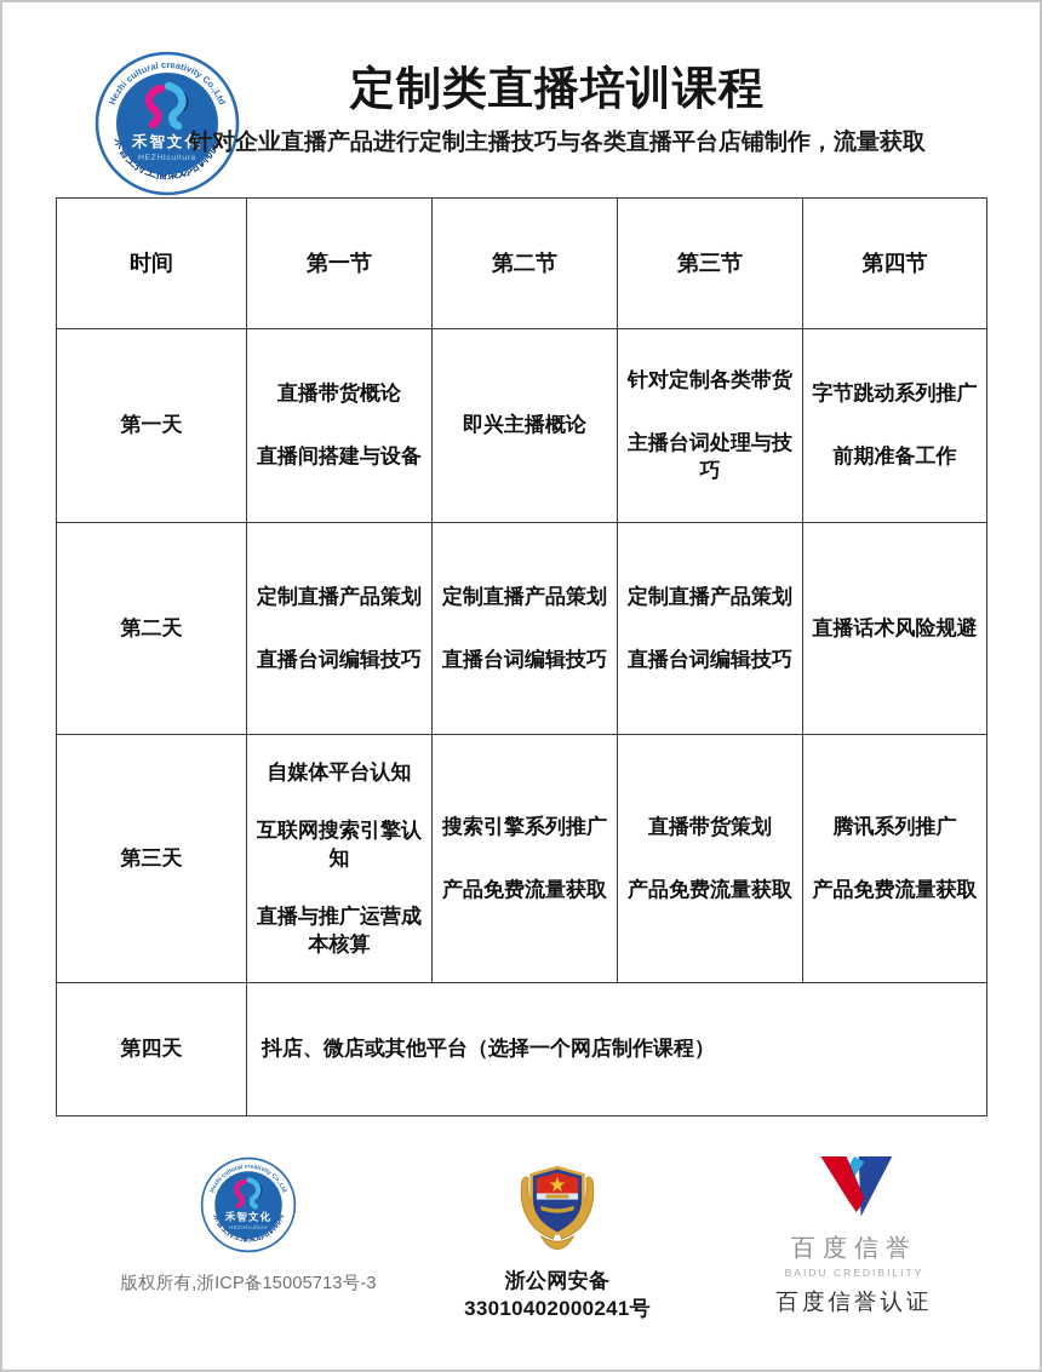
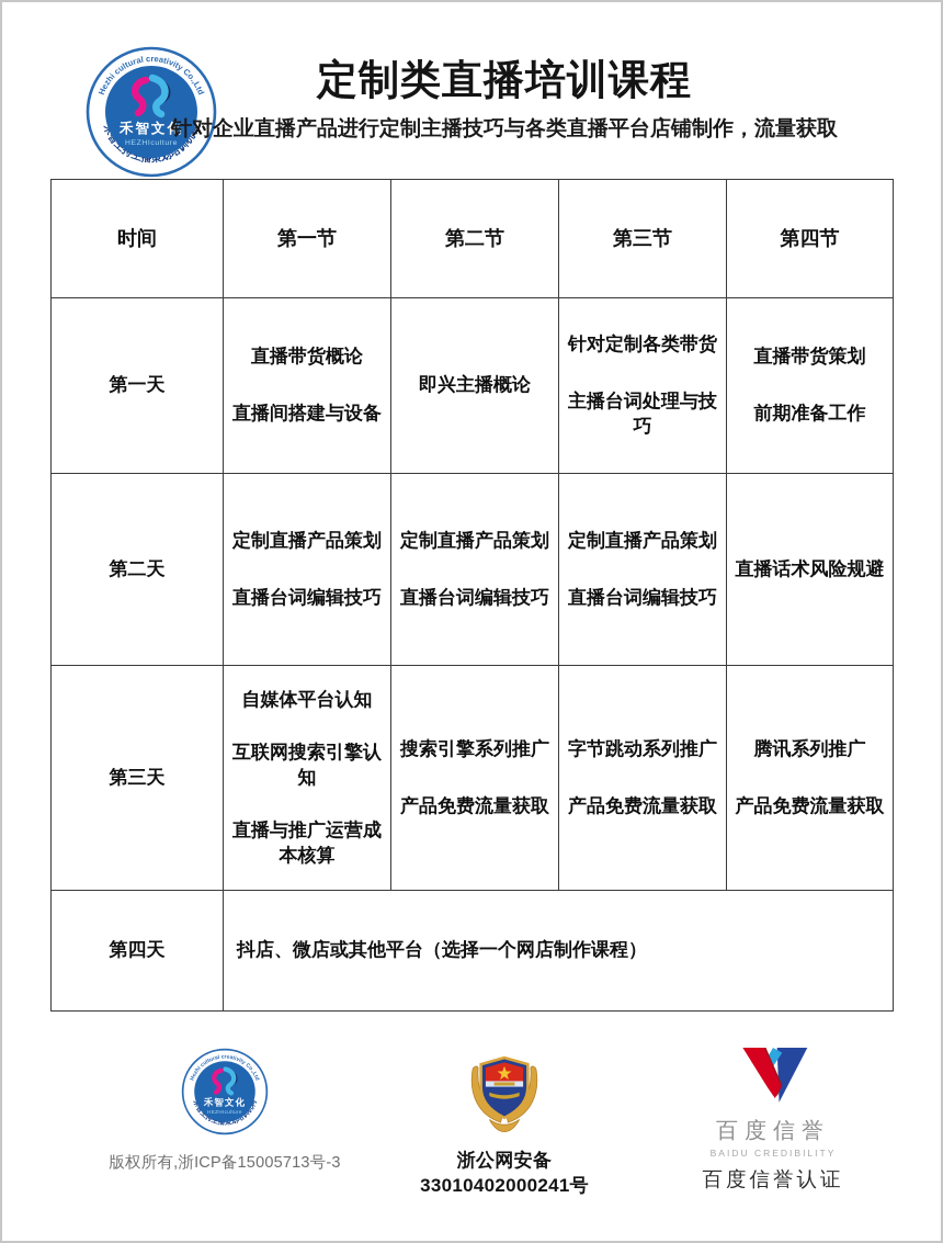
  定制类直播培训课程
  针对企业直播产品进行定制主播技巧与各类直播平台店铺制作，流量获取
  时间	第一节	第二节	第三节	第四节
- 第一天	直播带货概论 直播间搭建与设备	即兴主播概论	针对定制各类带货 主播台词处理与技巧	字节跳动系列推广 前期准备工作
+ 第一天	直播带货概论 直播间搭建与设备	即兴主播概论	针对定制各类带货 主播台词处理与技巧	直播带货策划 前期准备工作
  第二天	定制直播产品策划 直播台词编辑技巧	定制直播产品策划 直播台词编辑技巧	定制直播产品策划 直播台词编辑技巧	直播话术风险规避
- 第三天	自媒体平台认知 互联网搜索引擎认知 直播与推广运营成本核算	搜索引擎系列推广 产品免费流量获取	直播带货策划 产品免费流量获取	腾讯系列推广 产品免费流量获取
+ 第三天	自媒体平台认知 互联网搜索引擎认知 直播与推广运营成本核算	搜索引擎系列推广 产品免费流量获取	字节跳动系列推广 产品免费流量获取	腾讯系列推广 产品免费流量获取
  第四天	抖店、微店或其他平台（选择一个网店制作课程）
  版权所有,浙ICP备15005713号-3
  浙公网安备 33010402000241号
  百度信誉
  BAIDU CREDIBILITY
  百度信誉认证
